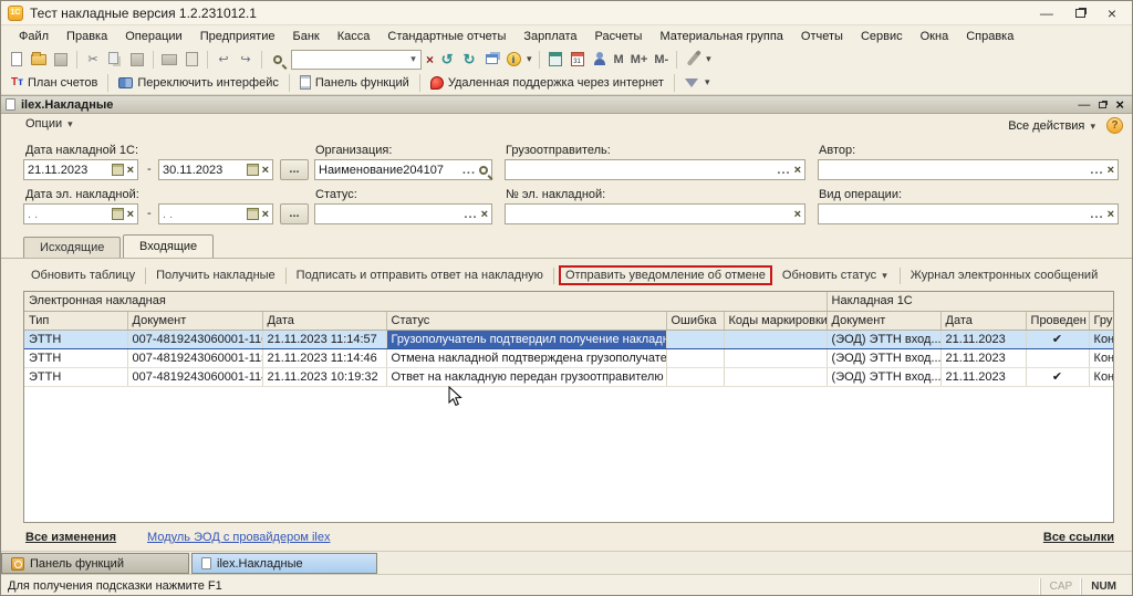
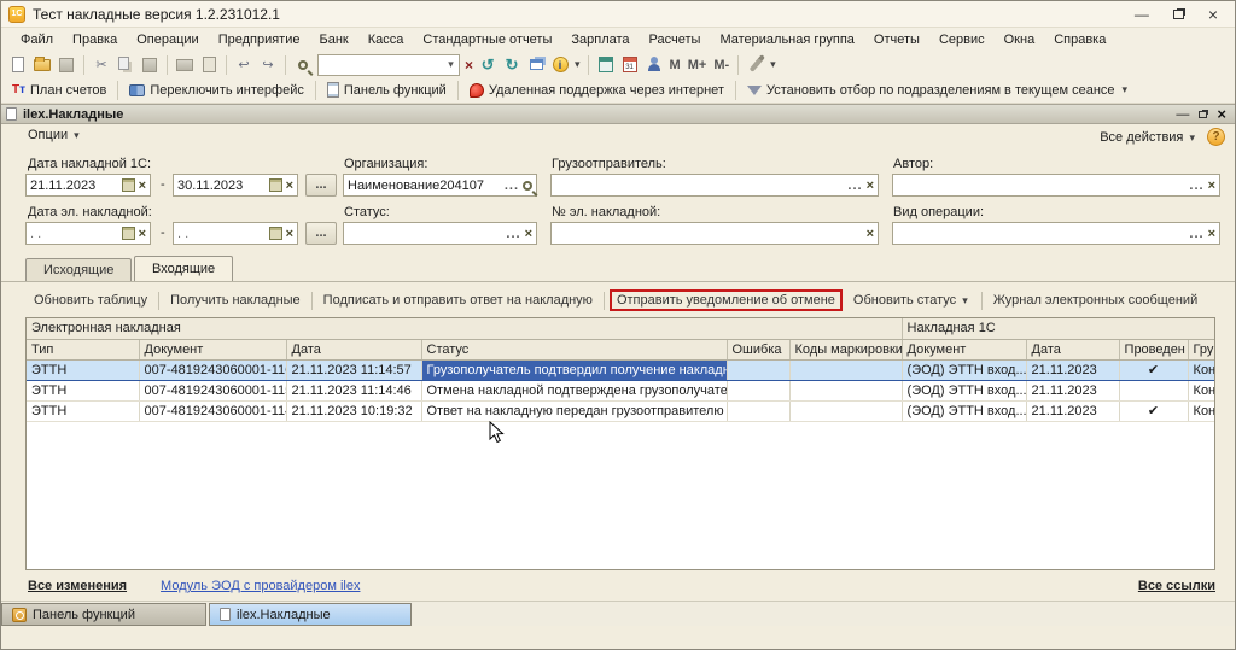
  Тест накладные версия 1.2.231012.1
  —
  ×
  Файл
  Правка
  Операции
  Предприятие
  Банк
  Касса
  Стандартные отчеты
  Зарплата
  Расчеты
  Материальная группа
  Отчеты
  Сервис
  Окна
  Справка
  ✂
  ↩
  ↪
  ▾
  ×
  ↺
  ↻
  i
  ▾
  M
  M+
  M-
  ▾
  Тт
  План счетов
  Переключить интерфейс
  Панель функций
  Удаленная поддержка через интернет
+ Установить отбор по подразделениям в текущем сеансе
  ▾
  ilex.Накладные
  —
  ×
  Опции ▾
  Все действия ▾
  ?
  Дата накладной 1С:
  Организация:
  Грузоотправитель:
  Автор:
  21.11.2023
  ×
  -
  30.11.2023
  ×
  ...
  Наименование204107
  ...
  ...
  ×
  ...
  ×
  Дата эл. накладной:
  Статус:
  № эл. накладной:
  Вид операции:
  . .
  ×
  -
  . .
  ×
  ...
  ...
  ×
  ×
  ...
  ×
  Исходящие
  Входящие
  Обновить таблицу
  Получить накладные
  Подписать и отправить ответ на накладную
  Отправить уведомление об отмене
  Обновить статус ▾
  Журнал электронных сообщений
  Электронная накладная	Накладная 1С
  Тип	Документ	Дата	Статус	Ошибка	Коды маркировки	Документ	Дата	Проведен	Гру
  ЭТТН	007-4819243060001-11	21.11.2023 11:14:57	Грузополучатель подтвердил получение наклад			(ЭОД) ЭТТН вход...	21.11.2023	✔	Кон
  ЭТТН	007-4819243060001-11	21.11.2023 11:14:46	Отмена накладной подтверждена грузополучате			(ЭОД) ЭТТН вход...	21.11.2023		Кон
  ЭТТН	007-4819243060001-11	21.11.2023 10:19:32	Ответ на накладную передан грузоотправителю			(ЭОД) ЭТТН вход...	21.11.2023	✔	Кон
  Все изменения
  Модуль ЭОД с провайдером ilex
  Все ссылки
  Панель функций
  ilex.Накладные
- Для получения подсказки нажмите F1
- CAP
- NUM
